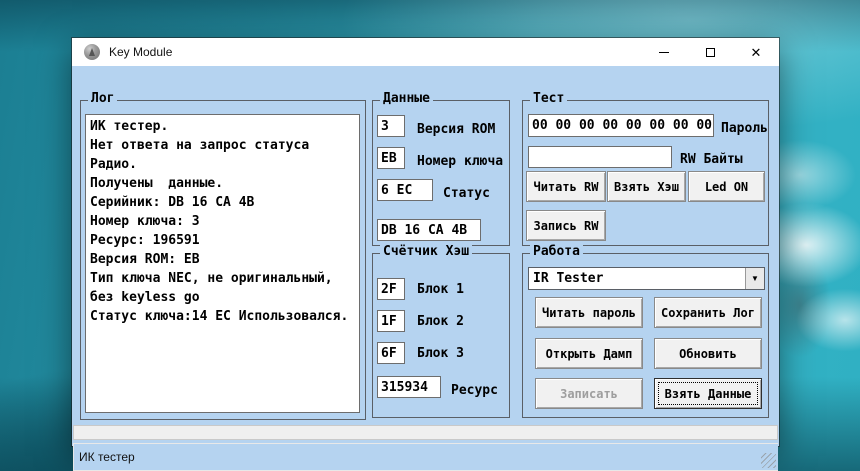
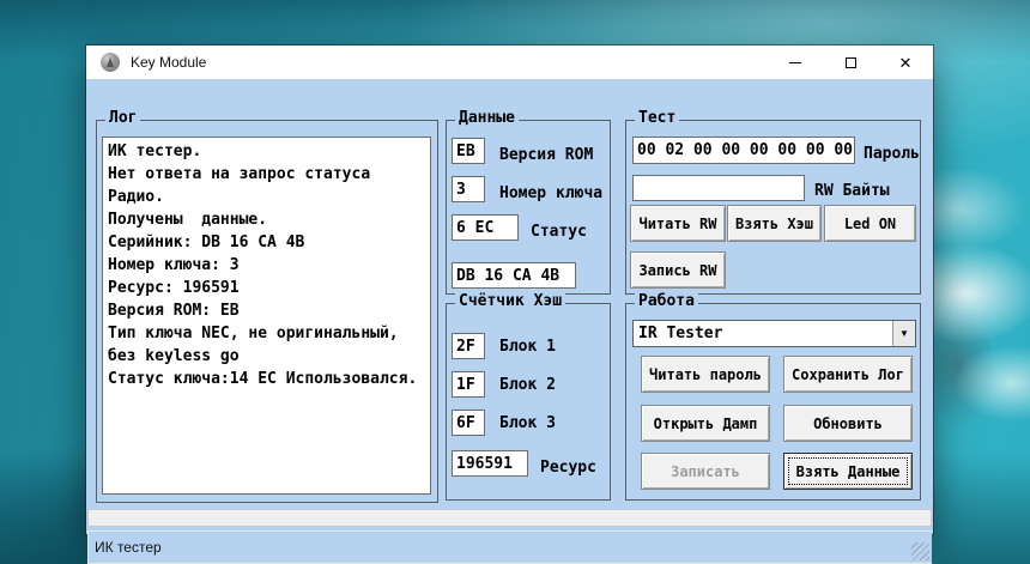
  Key Module
  ✕
  Лог
  ИК тестер.
  Нет ответа на запрос статуса
  Радио.
  Получены данные.
  Серийник: DB 16 CA 4B
  Номер ключа: 3
  Ресурс: 196591
  Версия ROM: EB
  Тип ключа NEC, не оригинальный,
  без keyless go
  Статус ключа:14 EC Использовался.
  Данные
- 3
+ EB
  Версия ROM
- EB
+ 3
  Номер ключа
  6 EC
  Статус
  DB 16 CA 4B
  Счётчик Хэш
  2F
  Блок 1
  1F
  Блок 2
  6F
  Блок 3
- 315934
+ 196591
  Ресурс
  Тест
- 00 00 00 00 00 00 00 00
+ 00 02 00 00 00 00 00 00
  Пароль
  RW Байты
  Читать RW
  Взять Хэш
  Led ON
  Запись RW
  Работа
  IR Tester
  ▼
  Читать пароль
  Сохранить Лог
  Открыть Дамп
  Обновить
  Записать
  Взять Данные
  ИК тестер
